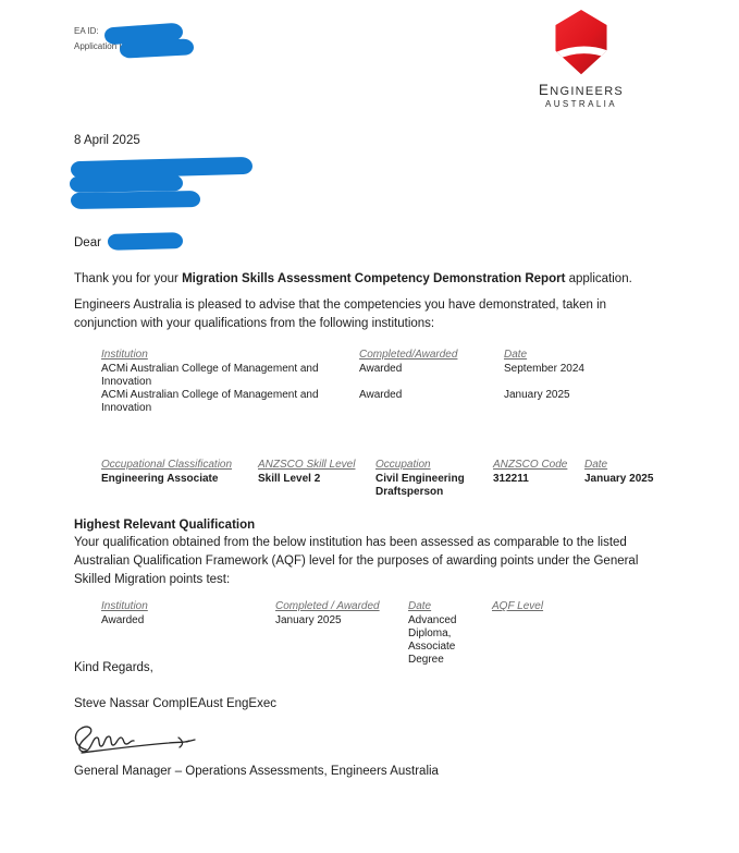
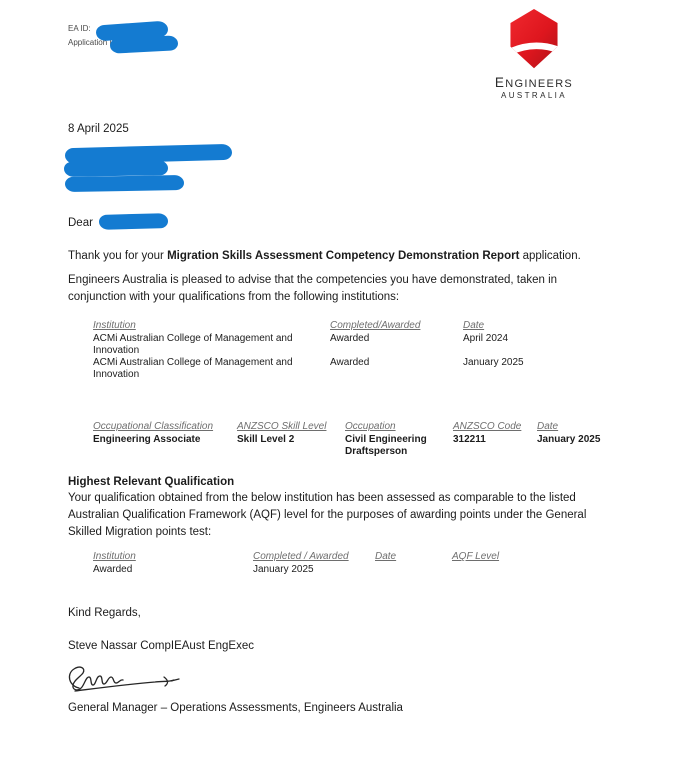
  EA ID:
  Application
  ENGINEERS
  AUSTRALIA
  8 April 2025
  Dear
  Thank you for your Migration Skills Assessment Competency Demonstration Report application.
  Engineers Australia is pleased to advise that the competencies you have demonstrated, taken in
  conjunction with your qualifications from the following institutions:
  Institution
  Completed/Awarded
  Date
  ACMi Australian College of Management and
  Innovation
  Awarded
- September 2024
+ April 2024
  ACMi Australian College of Management and
  Innovation
  Awarded
  January 2025
  Occupational Classification
  ANZSCO Skill Level
  Occupation
  ANZSCO Code
  Date
  Engineering Associate
  Skill Level 2
  Civil Engineering
  Draftsperson
  312211
  January 2025
  Highest Relevant Qualification
  Your qualification obtained from the below institution has been assessed as comparable to the listed
  Australian Qualification Framework (AQF) level for the purposes of awarding points under the General
  Skilled Migration points test:
  Institution
  Completed / Awarded
  Date
  AQF Level
  Awarded
  January 2025
- Advanced Diploma, Associate
- Degree
  Kind Regards,
  Steve Nassar CompIEAust EngExec
  General Manager – Operations Assessments, Engineers Australia
